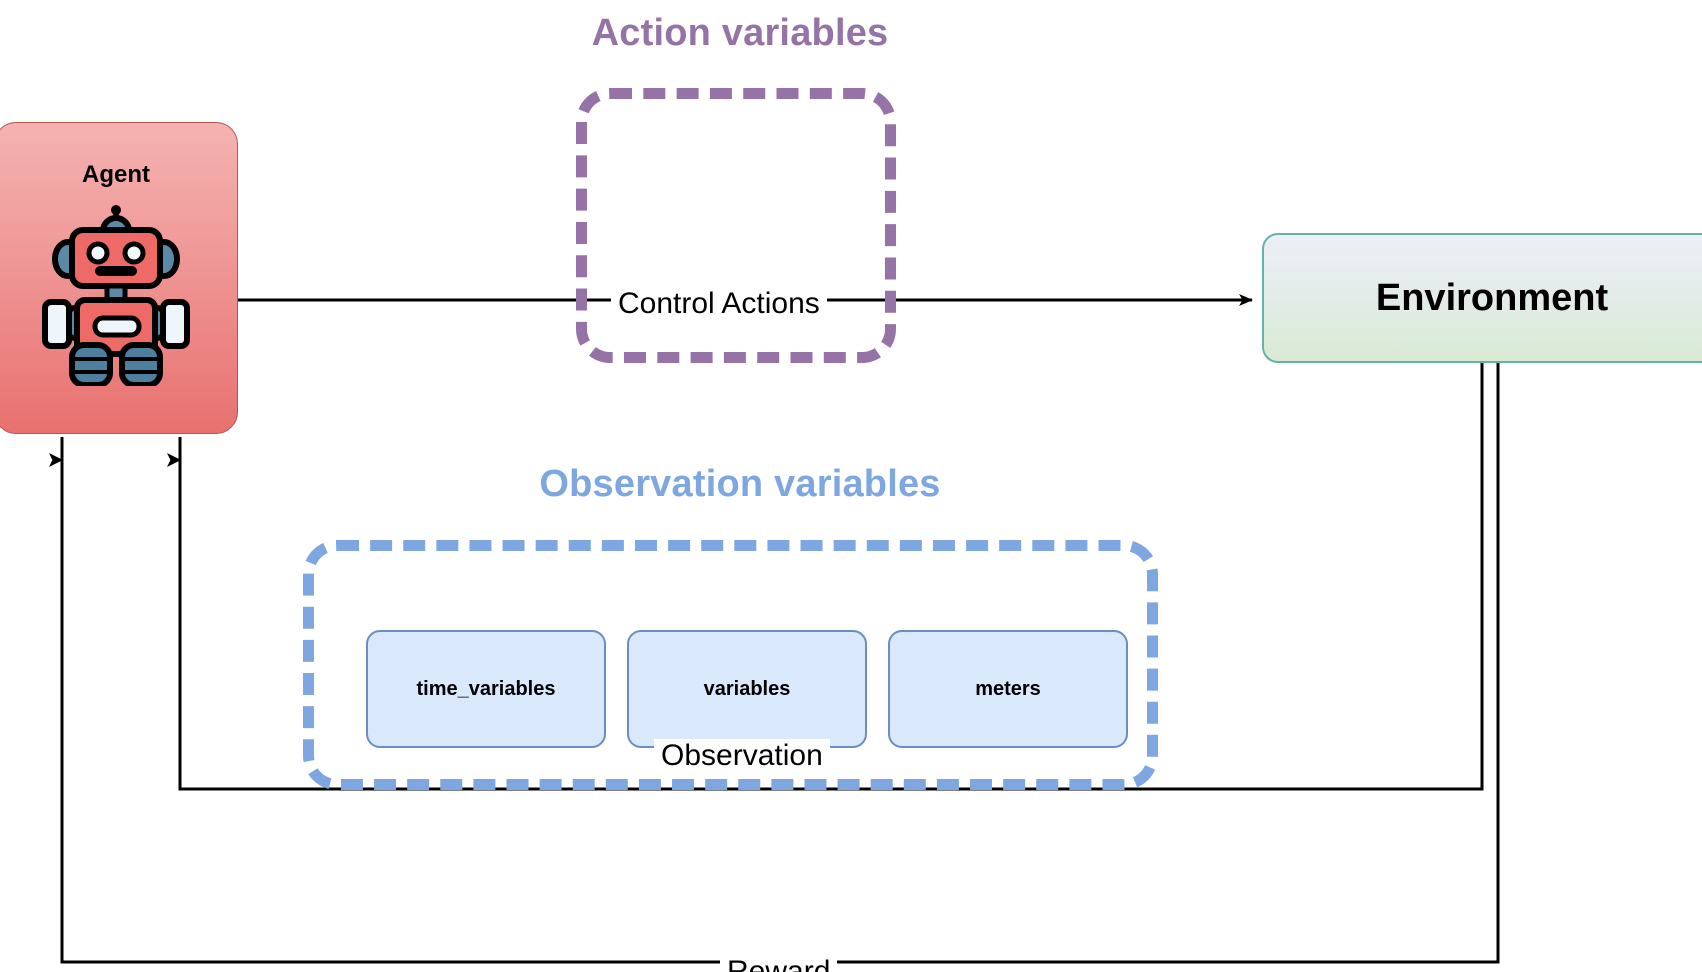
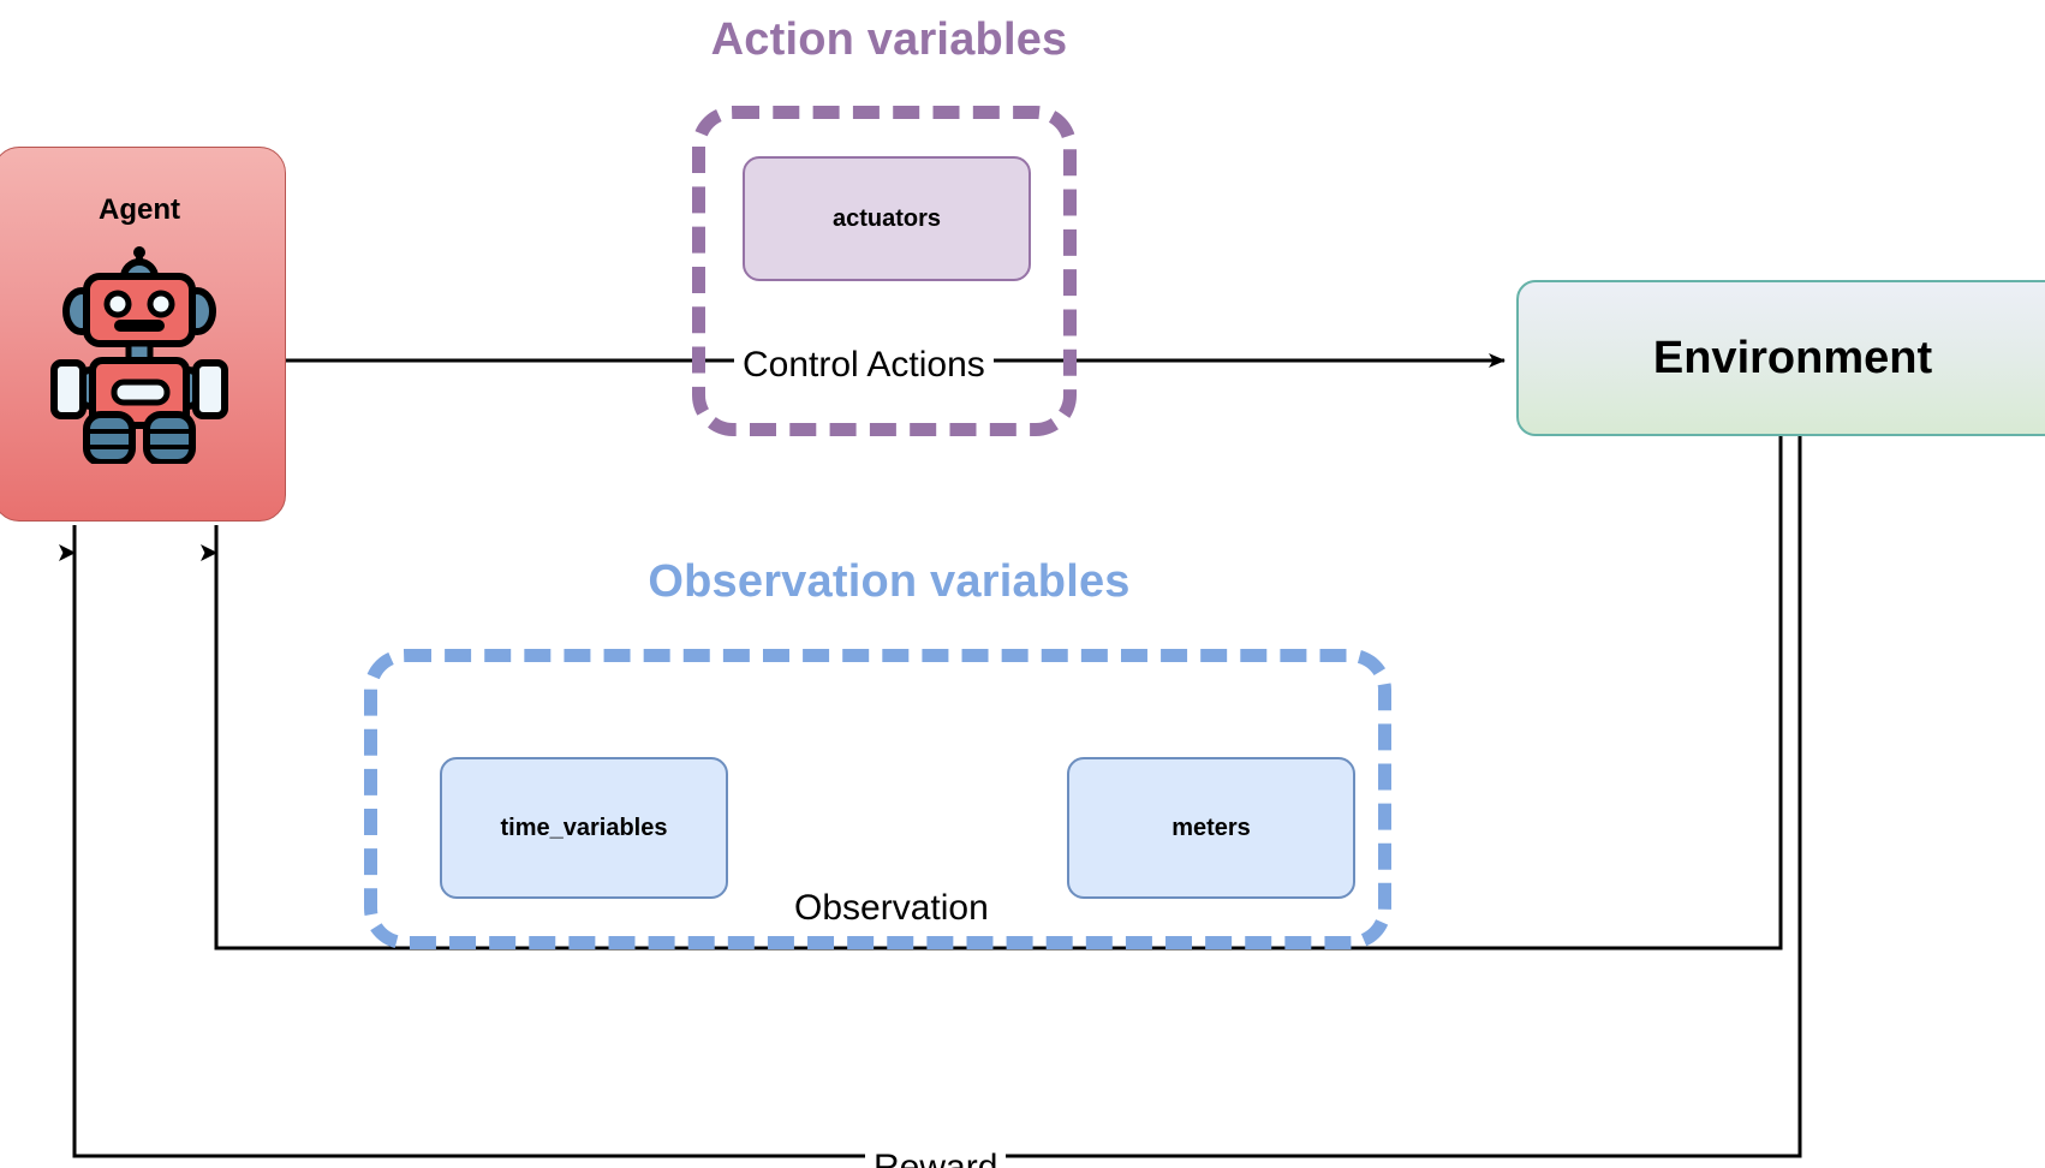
  Action variables
  Observation variables
  Agent
  Environment
+ actuators
  time_variables
- variables
  meters
  Control Actions
  Observation
